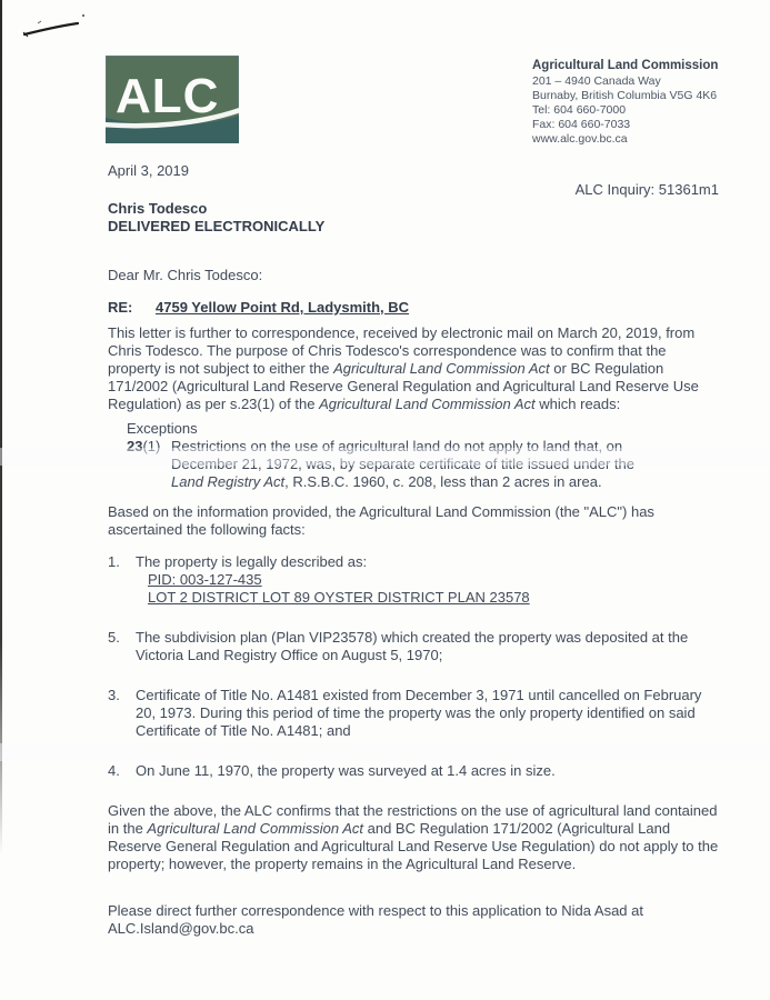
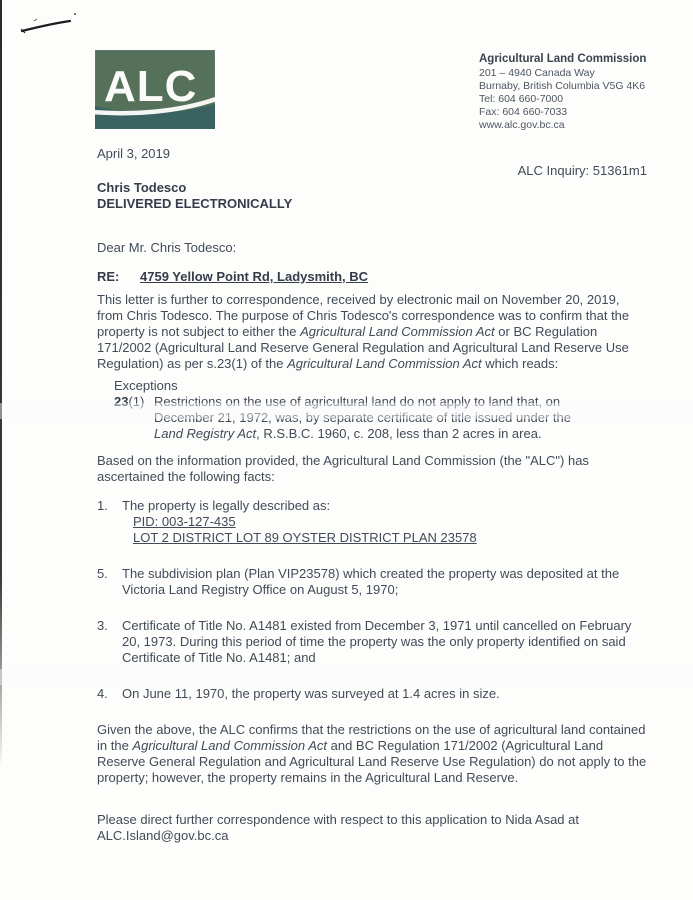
  ALC
  Agricultural Land Commission
  201 – 4940 Canada Way
  Burnaby, British Columbia V5G 4K6
  Tel: 604 660-7000
  Fax: 604 660-7033
  www.alc.gov.bc.ca
  April 3, 2019
  ALC Inquiry: 51361m1
  Chris Todesco
  DELIVERED ELECTRONICALLY
  Dear Mr. Chris Todesco:
  RE: 4759 Yellow Point Rd, Ladysmith, BC
- This letter is further to correspondence, received by electronic mail on March 20, 2019, from Chris Todesco. The purpose of Chris Todesco's correspondence was to confirm that the property is not subject to either the Agricultural Land Commission Act or BC Regulation 171/2002 (Agricultural Land Reserve General Regulation and Agricultural Land Reserve Use Regulation) as per s.23(1) of the Agricultural Land Commission Act which reads:
+ This letter is further to correspondence, received by electronic mail on November 20, 2019, from Chris Todesco. The purpose of Chris Todesco's correspondence was to confirm that the property is not subject to either the Agricultural Land Commission Act or BC Regulation 171/2002 (Agricultural Land Reserve General Regulation and Agricultural Land Reserve Use Regulation) as per s.23(1) of the Agricultural Land Commission Act which reads:
  Exceptions
  23(1)
  Restrictions on the use of agricultural land do not apply to land that, on December 21, 1972, was, by separate certificate of title issued under the Land Registry Act, R.S.B.C. 1960, c. 208, less than 2 acres in area.
  Based on the information provided, the Agricultural Land Commission (the "ALC") has ascertained the following facts:
  1.
  The property is legally described as:
  PID: 003-127-435
  LOT 2 DISTRICT LOT 89 OYSTER DISTRICT PLAN 23578
  5.
  The subdivision plan (Plan VIP23578) which created the property was deposited at the Victoria Land Registry Office on August 5, 1970;
  3.
  Certificate of Title No. A1481 existed from December 3, 1971 until cancelled on February 20, 1973. During this period of time the property was the only property identified on said Certificate of Title No. A1481; and
  4.
  On June 11, 1970, the property was surveyed at 1.4 acres in size.
  Given the above, the ALC confirms that the restrictions on the use of agricultural land contained in the Agricultural Land Commission Act and BC Regulation 171/2002 (Agricultural Land Reserve General Regulation and Agricultural Land Reserve Use Regulation) do not apply to the property; however, the property remains in the Agricultural Land Reserve.
  Please direct further correspondence with respect to this application to Nida Asad at
  ALC.Island@gov.bc.ca
